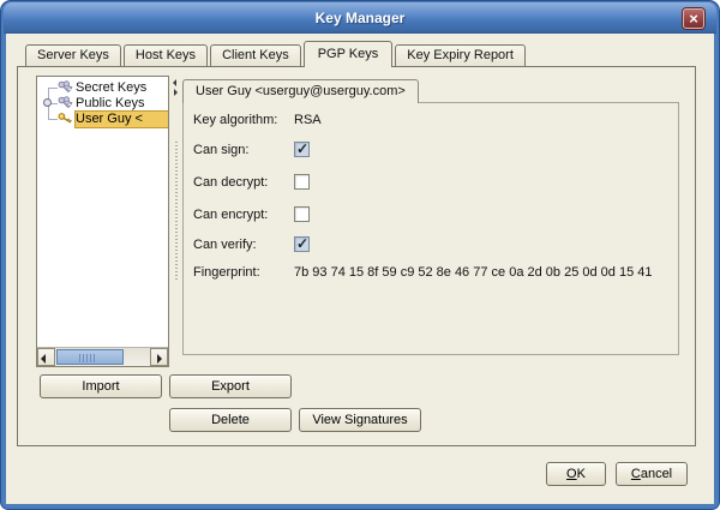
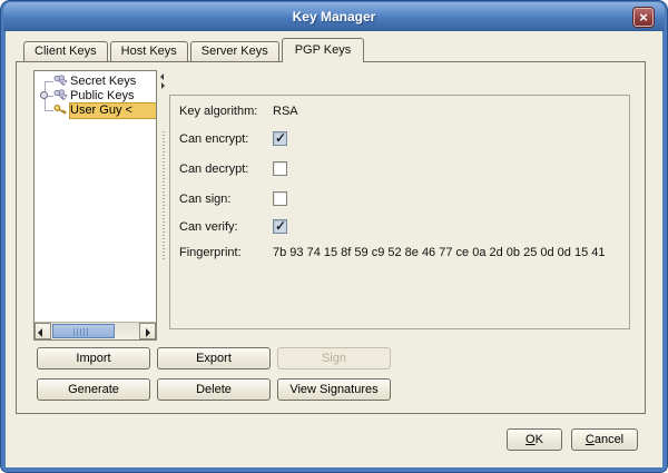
  Key Manager
  ×
- Server Keys
+ Client Keys
  Host Keys
- Client Keys
+ Server Keys
  PGP Keys
- Key Expiry Report
  Secret Keys
  Public Keys
  User Guy <
- User Guy <userguy@userguy.com>
  Key algorithm:
  RSA
- Can sign:
+ Can encrypt:
  ✓
  Can decrypt:
- Can encrypt:
+ Can sign:
  Can verify:
  ✓
  Fingerprint:
  7b 93 74 15 8f 59 c9 52 8e 46 77 ce 0a 2d 0b 25 0d 0d 15 41
  Import
  Export
+ Sign
+ Generate
  Delete
  View Signatures
  OK
  Cancel
